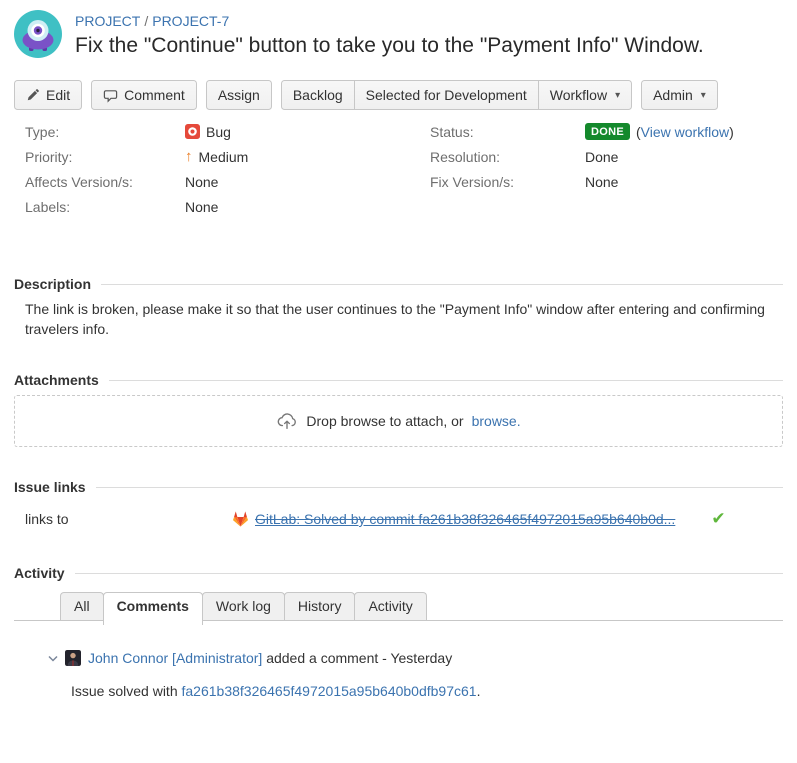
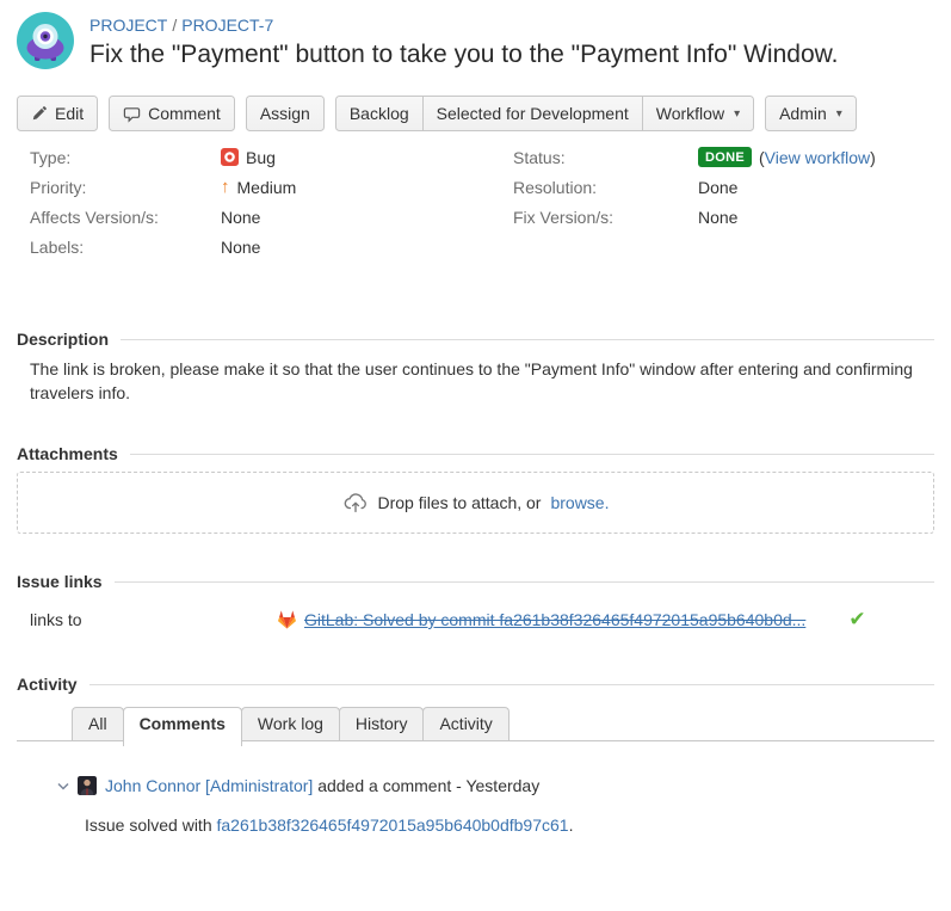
  PROJECT / PROJECT-7
- Fix the "Continue" button to take you to the "Payment Info" Window.
+ Fix the "Payment" button to take you to the "Payment Info" Window.
  Edit
  Comment
  Assign
  Backlog
  Selected for Development
  Workflow
  ▾
  Admin
  ▾
  Type:
  Bug
  Priority:
  ↑
  Medium
  Affects Version/s:
  None
  Labels:
  None
  Status:
  DONE
  (View workflow)
  Resolution:
  Done
  Fix Version/s:
  None
  Description
  The link is broken, please make it so that the user continues to the "Payment Info" window after entering and confirming travelers info.
  Attachments
- Drop browse to attach, or
+ Drop files to attach, or
  browse.
  Issue links
  links to
  GitLab: Solved by commit fa261b38f326465f4972015a95b640b0d...
  ✔
  Activity
  All
  Comments
  Work log
  History
  Activity
  John Connor [Administrator] added a comment - Yesterday
  Issue solved with fa261b38f326465f4972015a95b640b0dfb97c61.
